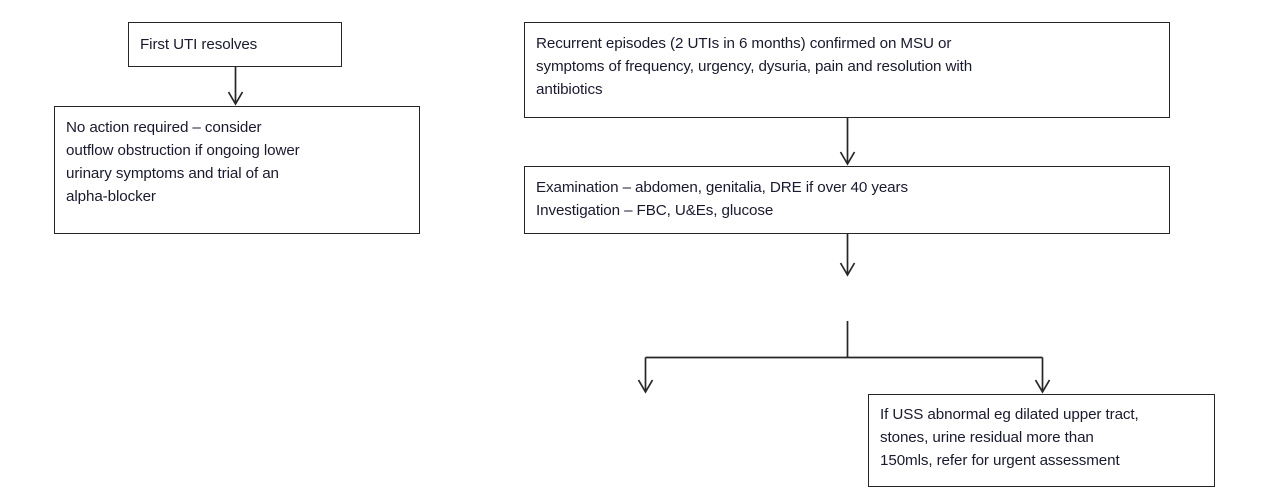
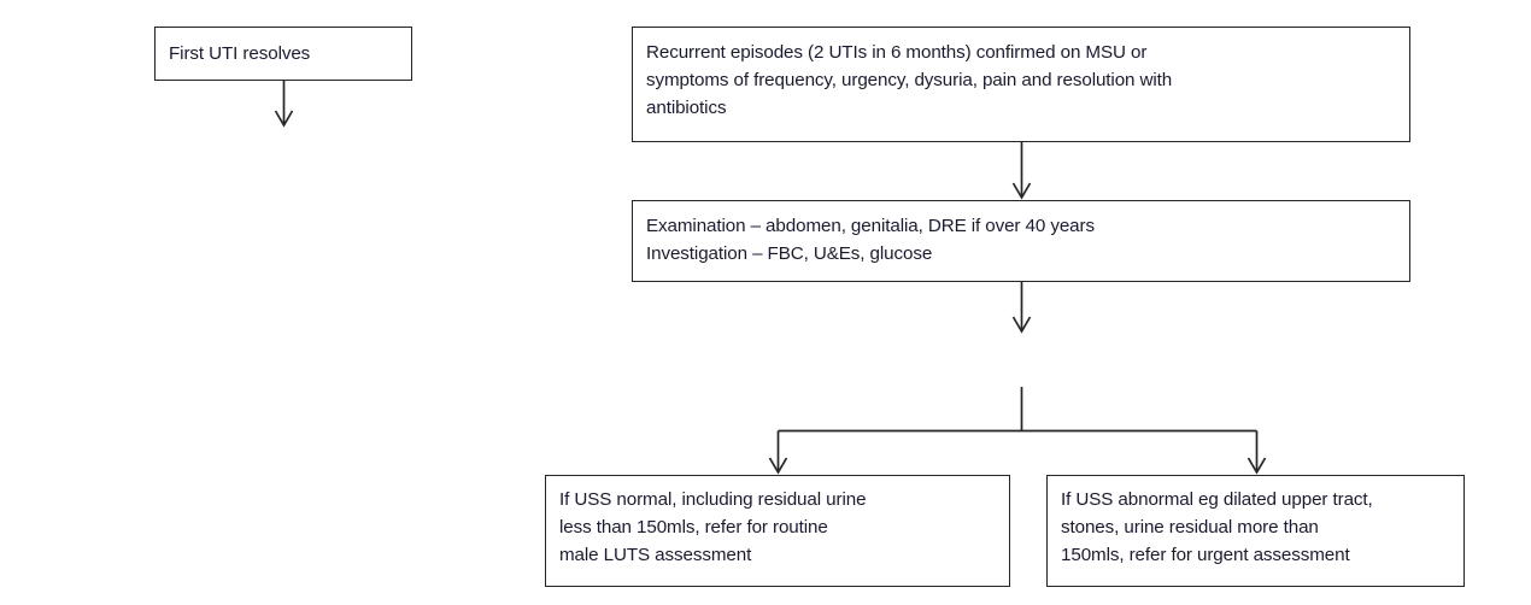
  First UTI resolves
- No action required – consider
- outflow obstruction if ongoing lower
- urinary symptoms and trial of an
- alpha-blocker
  Recurrent episodes (2 UTIs in 6 months) confirmed on MSU or
  symptoms of frequency, urgency, dysuria, pain and resolution with
  antibiotics
  Examination – abdomen, genitalia, DRE if over 40 years
  Investigation – FBC, U&Es, glucose
+ If USS normal, including residual urine
+ less than 150mls, refer for routine
+ male LUTS assessment
  If USS abnormal eg dilated upper tract,
  stones, urine residual more than
  150mls, refer for urgent assessment
